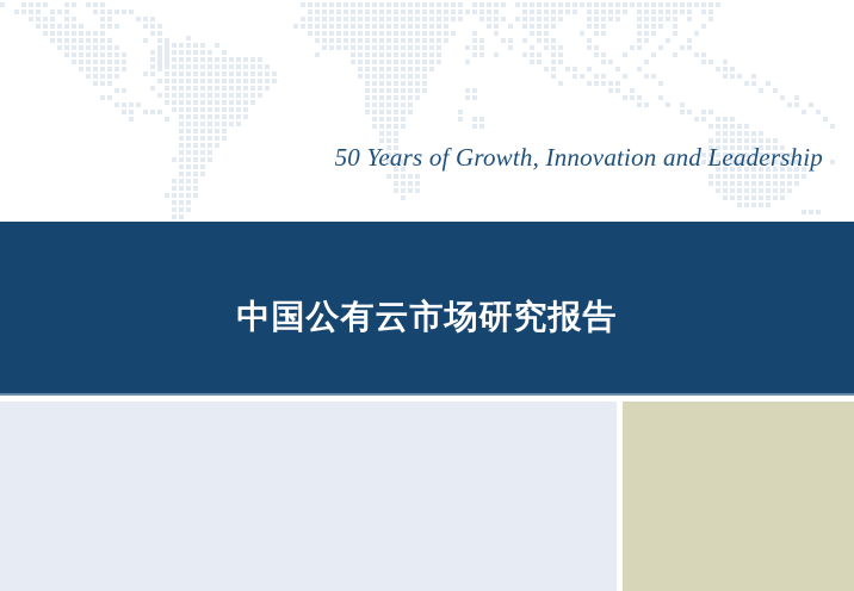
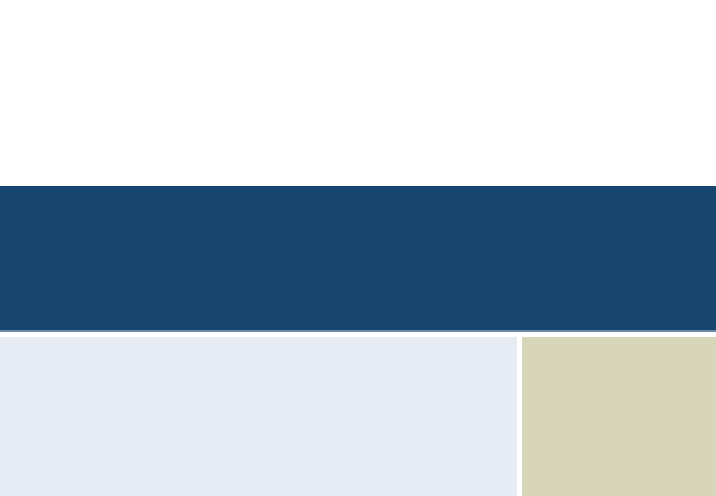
- 50 Years of Growth, Innovation and Leadership
- 中国公有云市场研究报告
